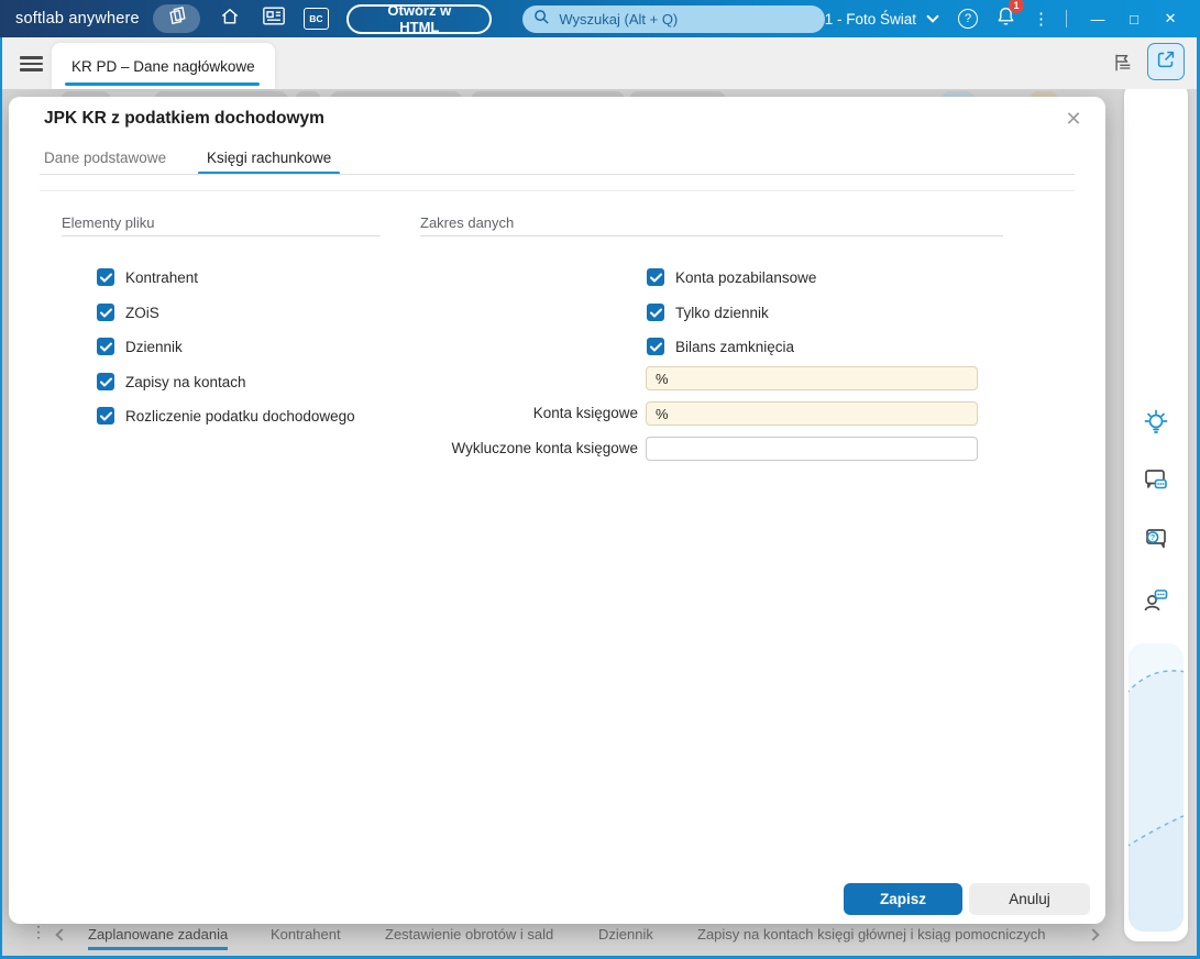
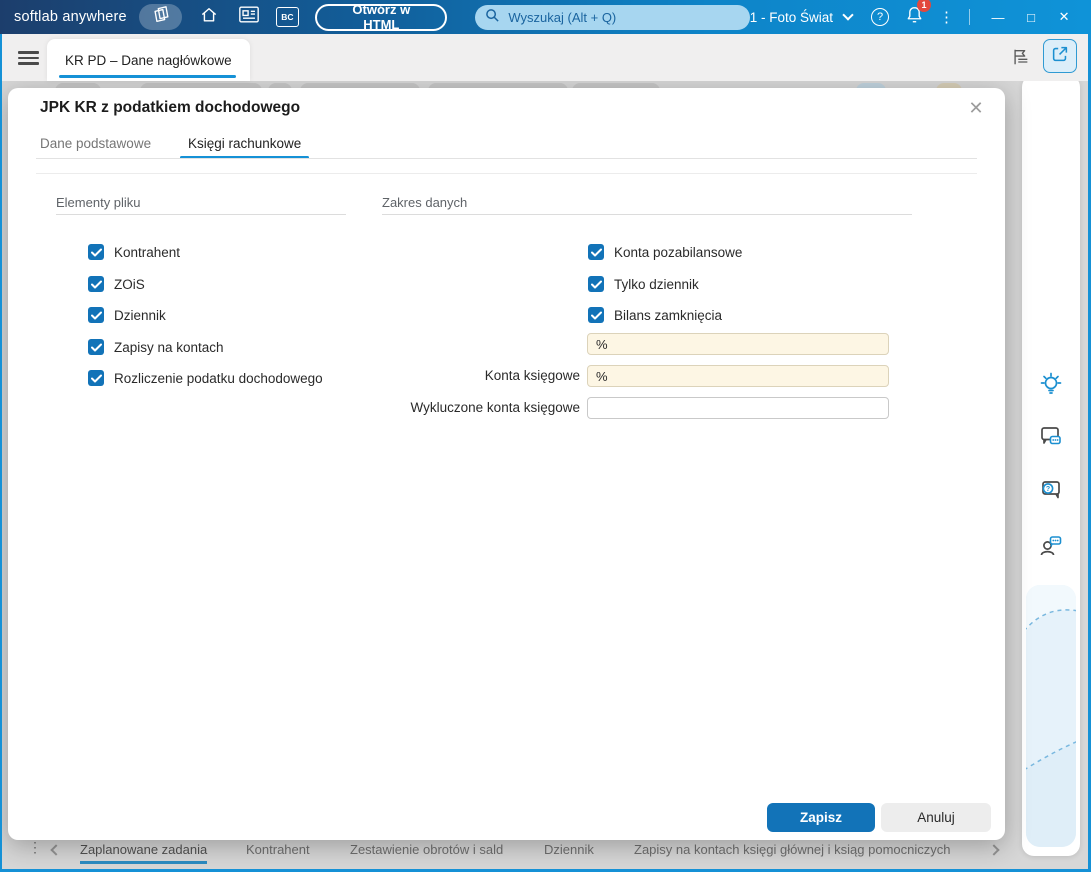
  softlab anywhere
  BC
  Otwórz w HTML
  Wyszukaj (Alt + Q)
  1 - Foto Świat
  ?
  1
  ⋮
  —
  □
  ✕
  KR PD – Dane nagłówkowe
  ⋮
  Zaplanowane zadania
  Kontrahent
  Zestawienie obrotów i sald
  Dziennik
  Zapisy na kontach księgi głównej i ksiąg pomocniczych
  ✕
- JPK KR z podatkiem dochodowym
+ JPK KR z podatkiem dochodowego
  Dane podstawowe
  Księgi rachunkowe
  Elementy pliku
  Zakres danych
  Kontrahent
  ZOiS
  Dziennik
  Zapisy na kontach
  Rozliczenie podatku dochodowego
  Konta pozabilansowe
  Tylko dziennik
  Bilans zamknięcia
  %
  Konta księgowe
  %
  Wykluczone konta księgowe
  Zapisz
  Anuluj
